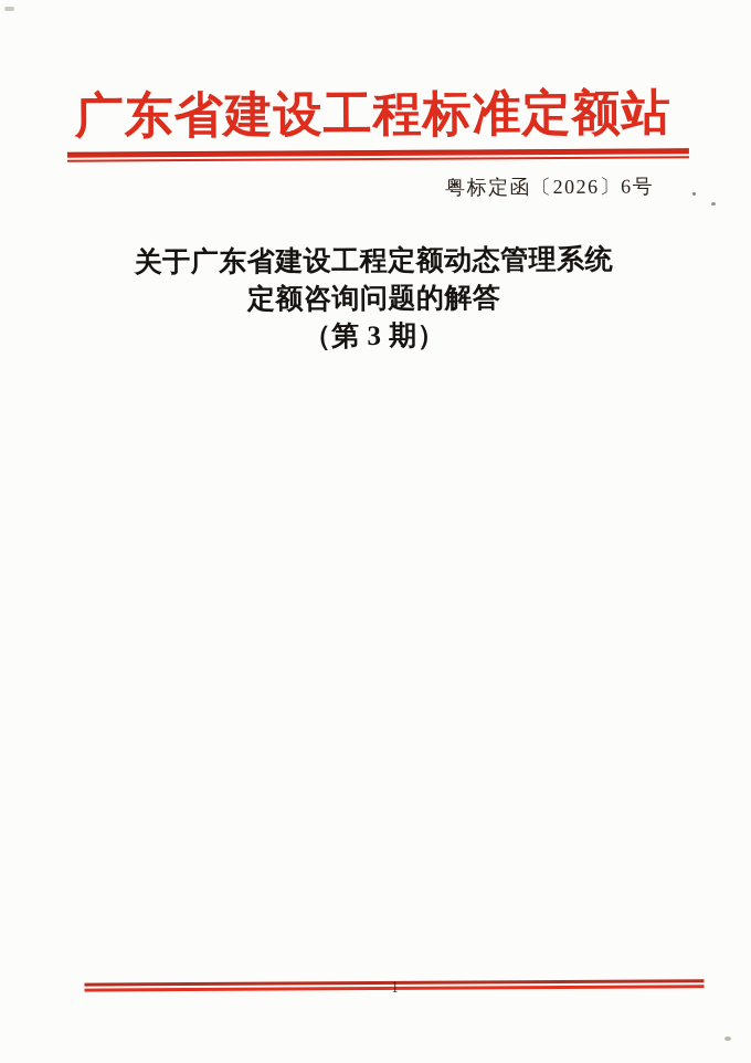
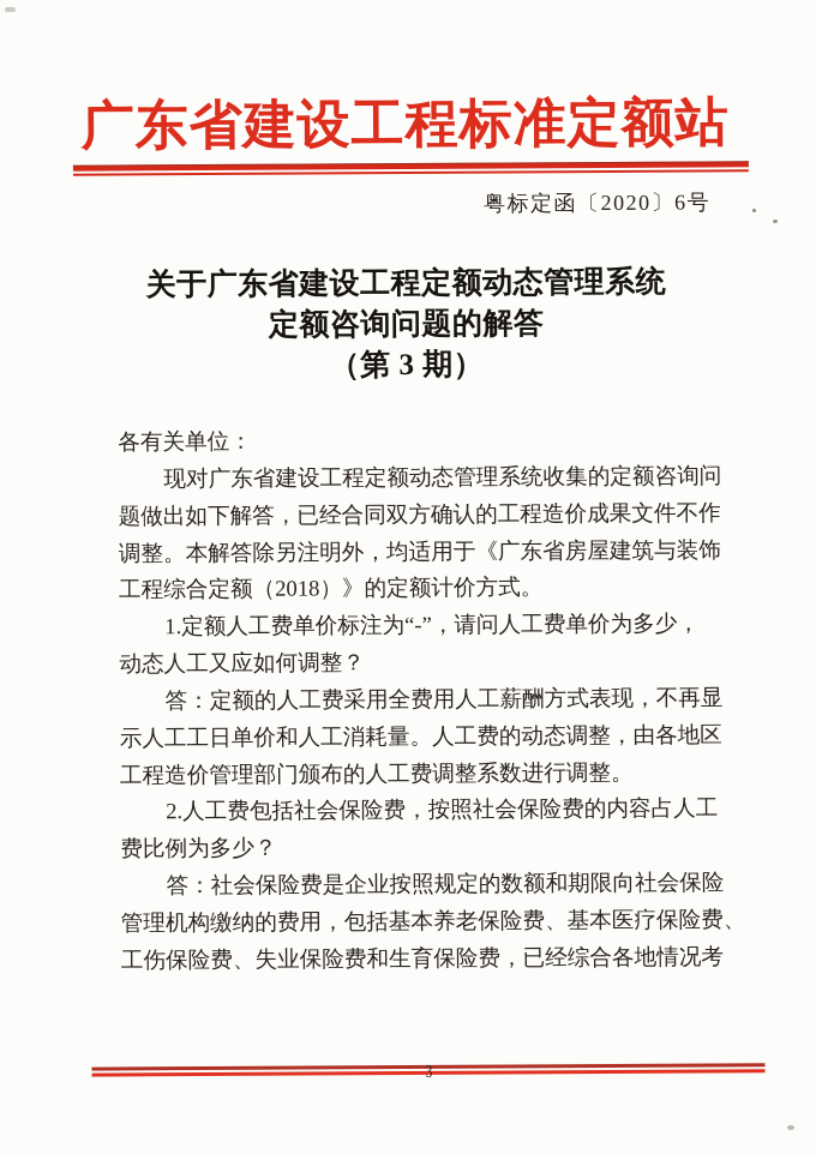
  广东省建设工程标准定额站
- 粤标定函〔2026〕6号
+ 粤标定函〔2020〕6号
  关于广东省建设工程定额动态管理系统
  定额咨询问题的解答
  （第 3 期）
+ 各有关单位：
+ 现对广东省建设工程定额动态管理系统收集的定额咨询问
+ 题做出如下解答，已经合同双方确认的工程造价成果文件不作
+ 调整。本解答除另注明外，均适用于《广东省房屋建筑与装饰
+ 工程综合定额（2018）》的定额计价方式。
+ 1.定额人工费单价标注为“-”，请问人工费单价为多少，
+ 动态人工又应如何调整？
+ 答：定额的人工费采用全费用人工薪酬方式表现，不再显
+ 示人工工日单价和人工消耗量。人工费的动态调整，由各地区
+ 工程造价管理部门颁布的人工费调整系数进行调整。
+ 2.人工费包括社会保险费，按照社会保险费的内容占人工
+ 费比例为多少？
+ 答：社会保险费是企业按照规定的数额和期限向社会保险
+ 管理机构缴纳的费用，包括基本养老保险费、基本医疗保险费、
+ 工伤保险费、失业保险费和生育保险费，已经综合各地情况考
- 1
+ 3
